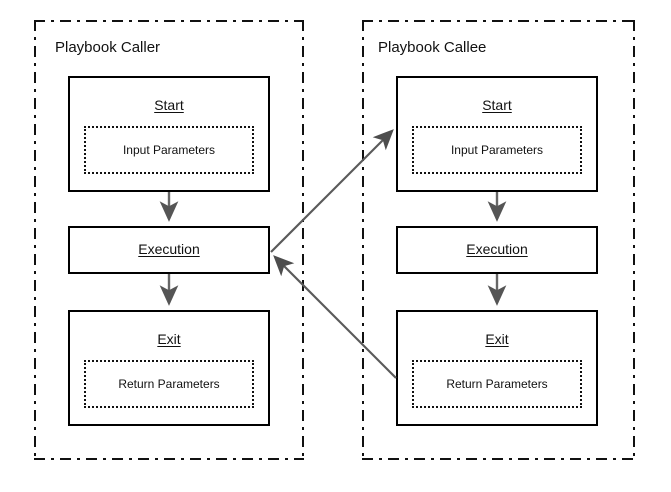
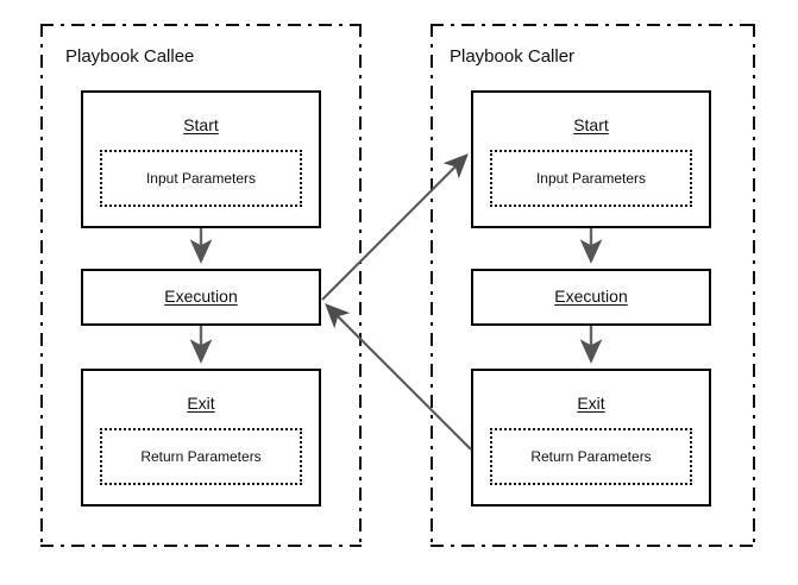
- Playbook Caller
+ Playbook Callee
  Start
  Input Parameters
  Execution
  Exit
  Return Parameters
- Playbook Callee
+ Playbook Caller
  Start
  Input Parameters
  Execution
  Exit
  Return Parameters
